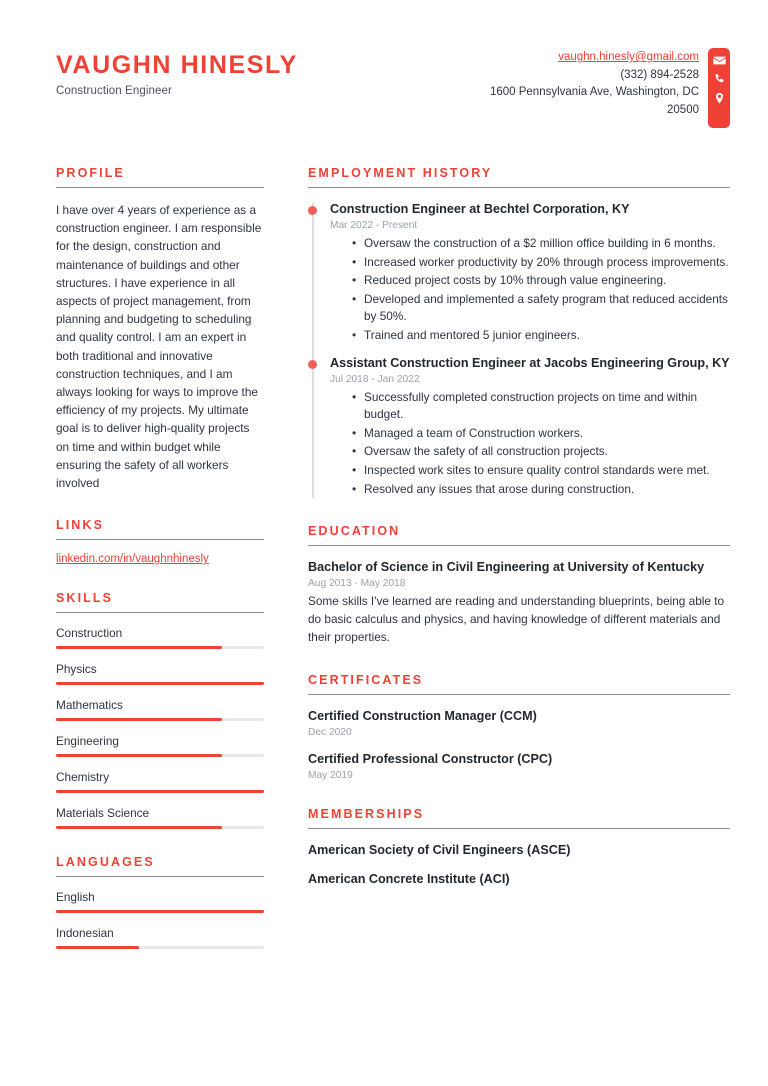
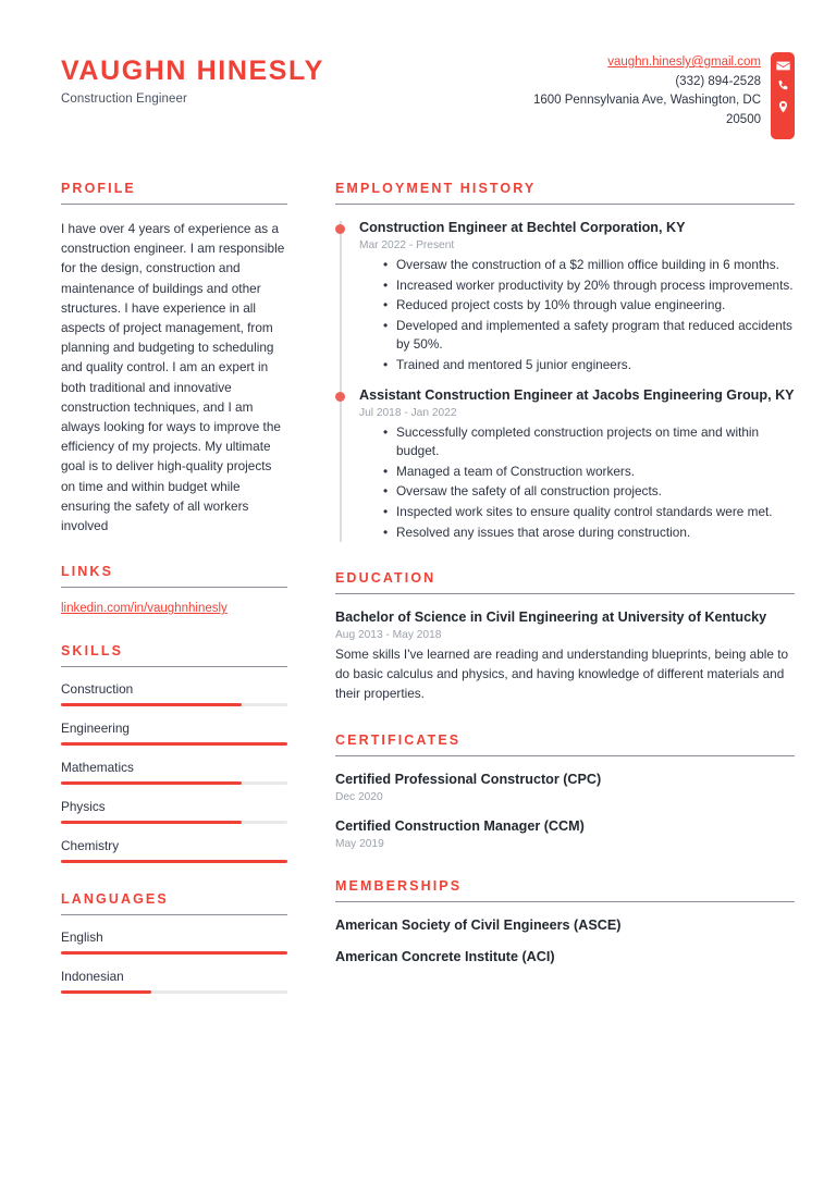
  VAUGHN HINESLY
  Construction Engineer
  vaughn.hinesly@gmail.com
  (332) 894-2528
  1600 Pennsylvania Ave, Washington, DC
  20500
  PROFILE
  I have over 4 years of experience as a construction engineer. I am responsible for the design, construction and maintenance of buildings and other structures. I have experience in all aspects of project management, from planning and budgeting to scheduling and quality control. I am an expert in both traditional and innovative construction techniques, and I am always looking for ways to improve the efficiency of my projects. My ultimate goal is to deliver high-quality projects on time and within budget while ensuring the safety of all workers involved
  LINKS
  linkedin.com/in/vaughnhinesly
  SKILLS
  Construction
- Physics
+ Engineering
  Mathematics
- Engineering
+ Physics
  Chemistry
- Materials Science
  LANGUAGES
  English
  Indonesian
  EMPLOYMENT HISTORY
  Construction Engineer at Bechtel Corporation, KY
  Mar 2022 - Present
  Oversaw the construction of a $2 million office building in 6 months.
  Increased worker productivity by 20% through process improvements.
  Reduced project costs by 10% through value engineering.
  Developed and implemented a safety program that reduced accidents by 50%.
  Trained and mentored 5 junior engineers.
  Assistant Construction Engineer at Jacobs Engineering Group, KY
  Jul 2018 - Jan 2022
  Successfully completed construction projects on time and within budget.
  Managed a team of Construction workers.
  Oversaw the safety of all construction projects.
  Inspected work sites to ensure quality control standards were met.
  Resolved any issues that arose during construction.
  EDUCATION
  Bachelor of Science in Civil Engineering at University of Kentucky
  Aug 2013 - May 2018
  Some skills I've learned are reading and understanding blueprints, being able to do basic calculus and physics, and having knowledge of different materials and their properties.
  CERTIFICATES
- Certified Construction Manager (CCM)
+ Certified Professional Constructor (CPC)
  Dec 2020
- Certified Professional Constructor (CPC)
+ Certified Construction Manager (CCM)
  May 2019
  MEMBERSHIPS
  American Society of Civil Engineers (ASCE)
  American Concrete Institute (ACI)
